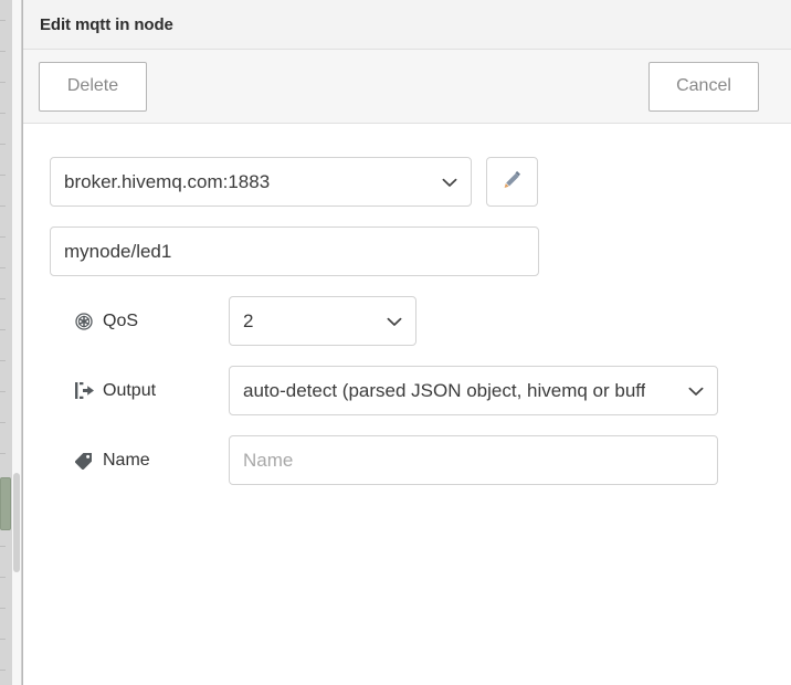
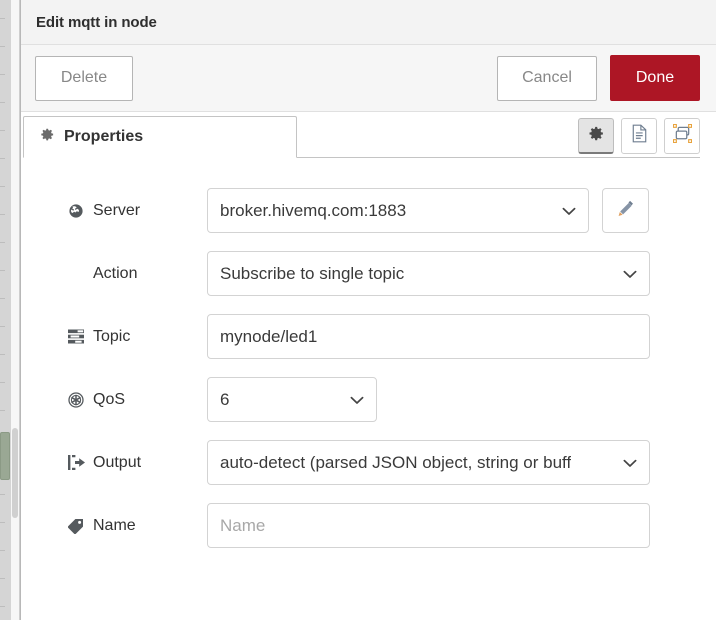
  Edit mqtt in node
  Delete
  Cancel
+ Done
+ Properties
+ Server
  broker.hivemq.com:1883
+ Action
+ Subscribe to single topic
+ Topic
  mynode/led1
  QoS
- 2
+ 6
  Output
- auto-detect (parsed JSON object, hivemq or buff
+ auto-detect (parsed JSON object, string or buff
  Name
  Name
